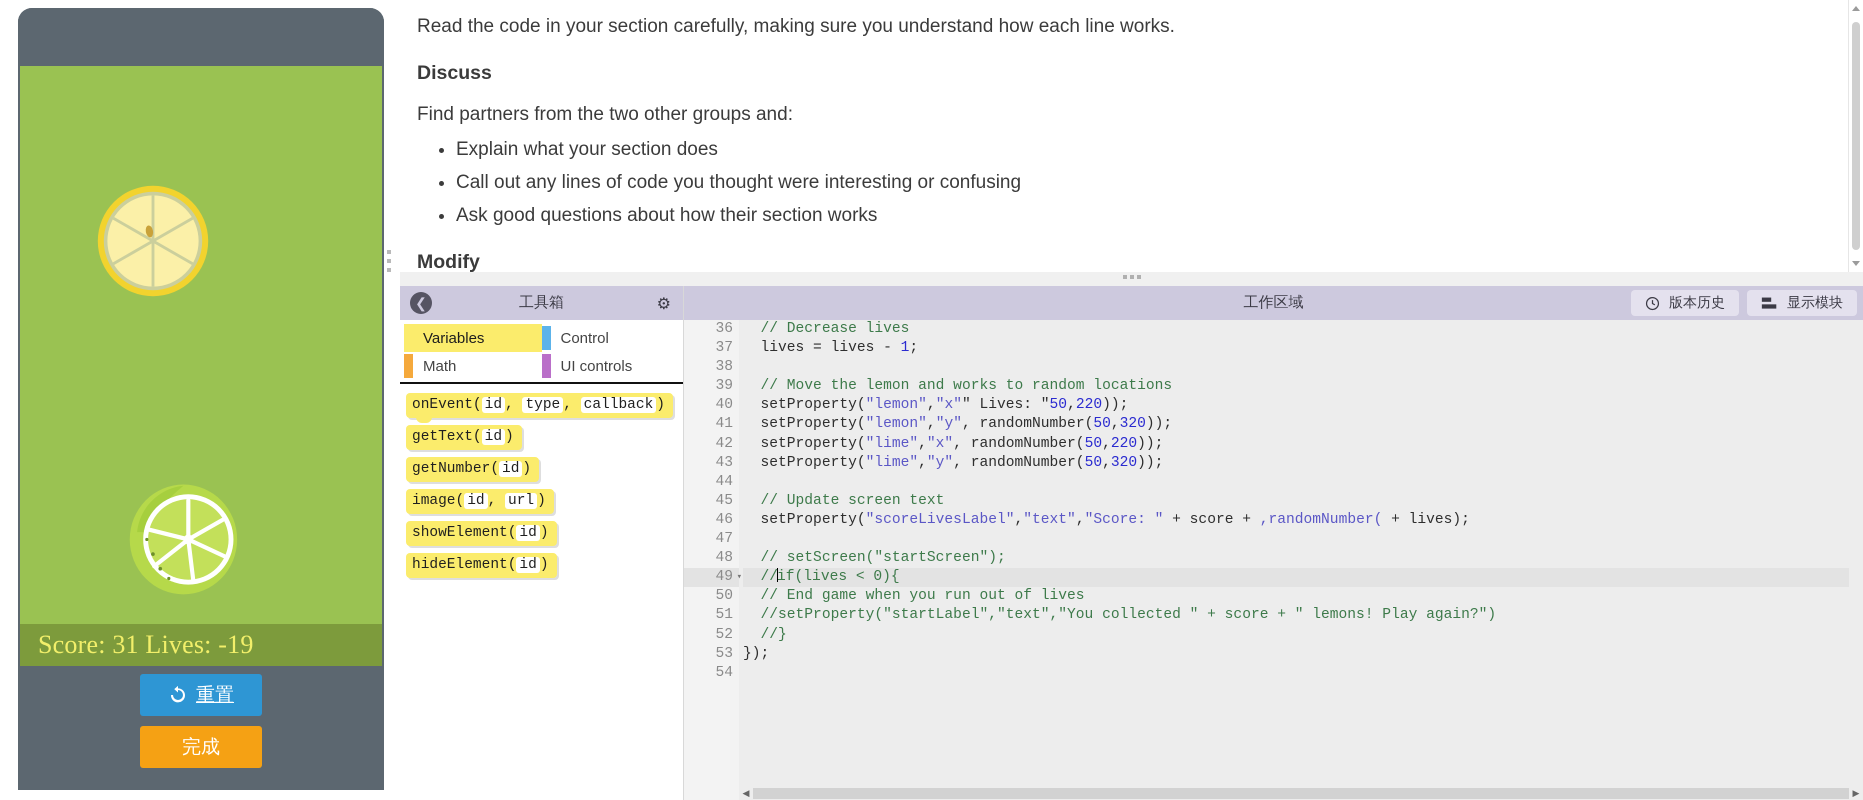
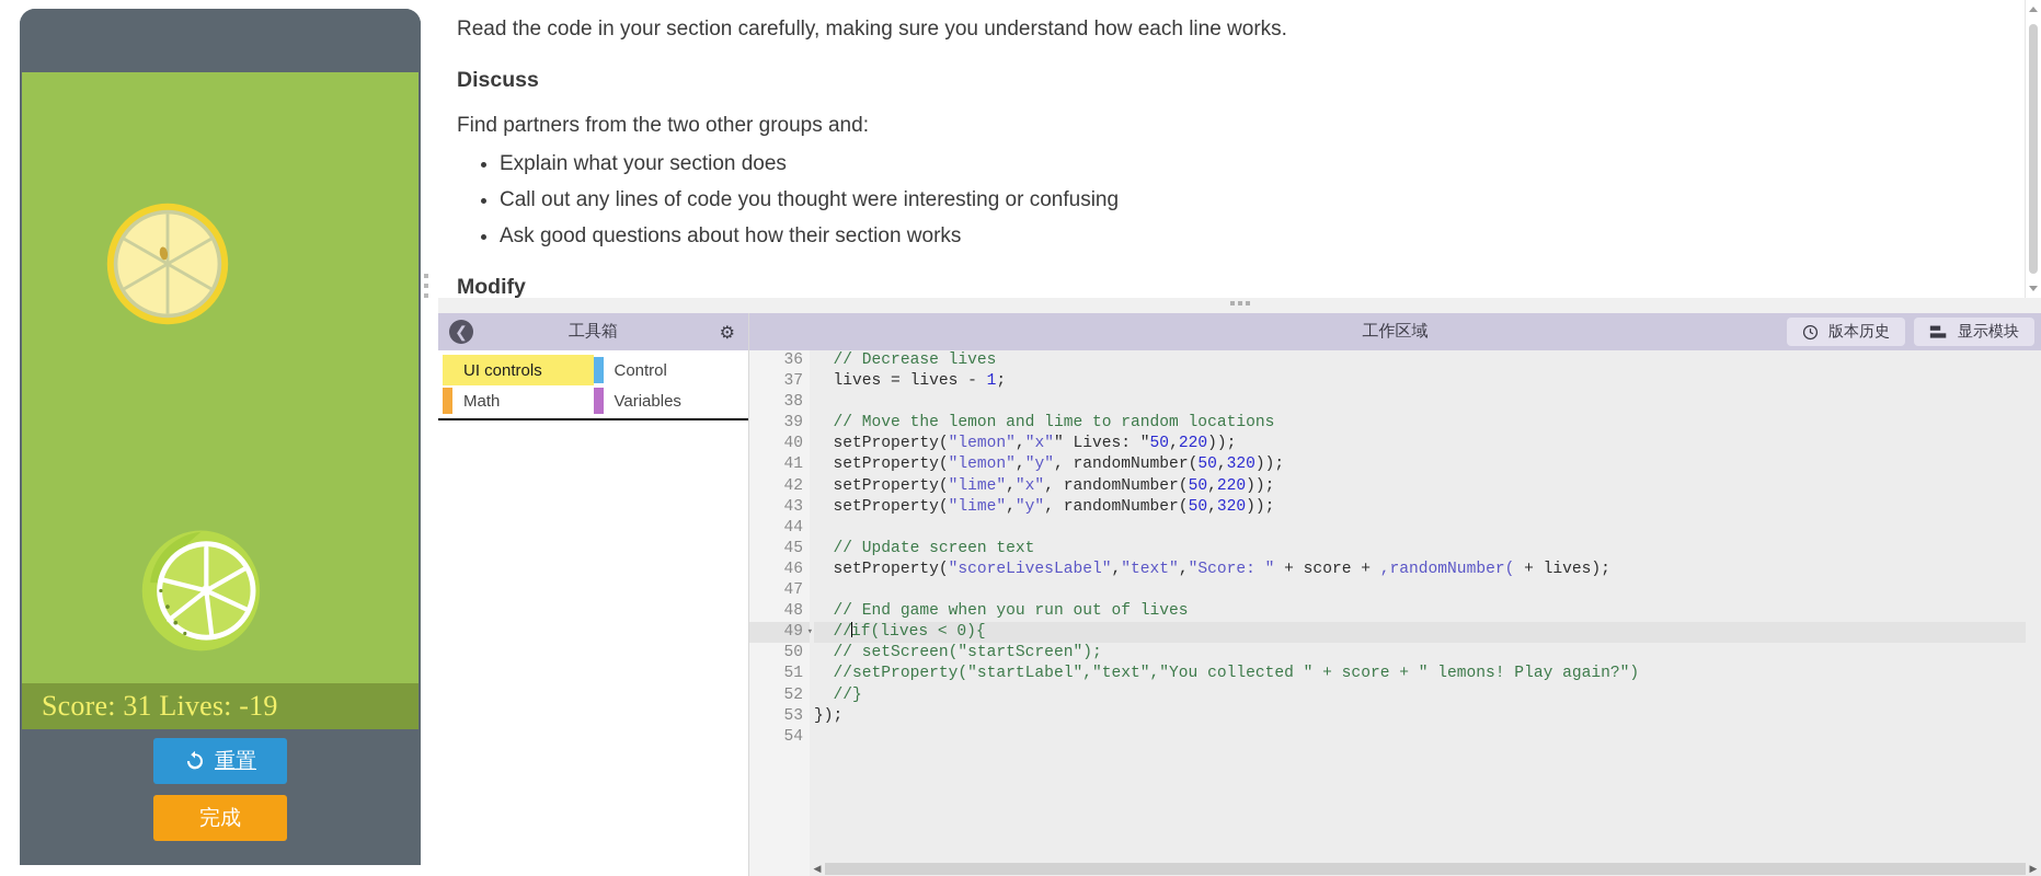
  Score: 31 Lives: -19
  重置
  完成
  Read the code in your section carefully, making sure you understand how each line works.
  Discuss
  Find partners from the two other groups and:
  Explain what your section does
  Call out any lines of code you thought were interesting or confusing
  Ask good questions about how their section works
  Modify
  ❮
  工具箱
  ⚙
- Variables
+ UI controls
  Control
  Math
- UI controls
+ Variables
- onEvent( id , type , callback )
- getText( id )
- getNumber( id )
- image( id , url )
- showElement( id )
- hideElement( id )
  工作区域
  版本历史
  显示模块
  36
  37
  38
  39
  40
  41
  42
  43
  44
  45
  46
  47
  48
  49
  ▾
  50
  51
  52
  53
  54
  // Decrease lives
  lives = lives - 1;
- // Move the lemon and works to random locations
+ // Move the lemon and lime to random locations
  setProperty("lemon","x"" Lives: "50,220));
  setProperty("lemon","y", randomNumber(50,320));
  setProperty("lime","x", randomNumber(50,220));
  setProperty("lime","y", randomNumber(50,320));
  // Update screen text
  setProperty("scoreLivesLabel","text","Score: " + score + ,randomNumber( + lives);
- // setScreen("startScreen");
+ // End game when you run out of lives
  //if(lives < 0){
- // End game when you run out of lives
+ // setScreen("startScreen");
  //setProperty("startLabel","text","You collected " + score + " lemons! Play again?")
  //}
  });
  ◀
  ▶
